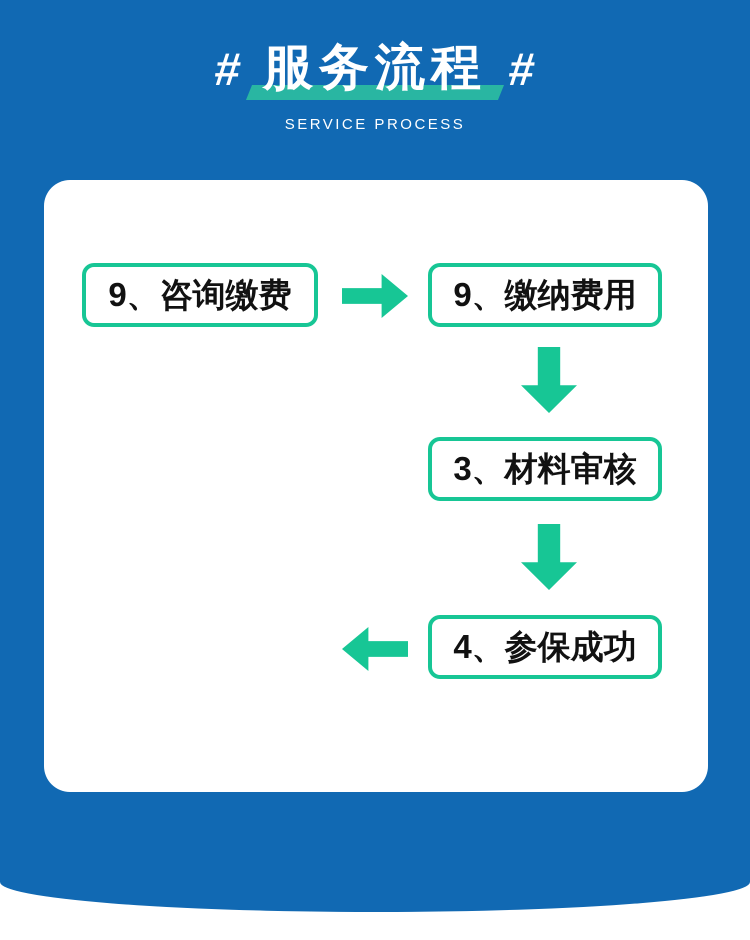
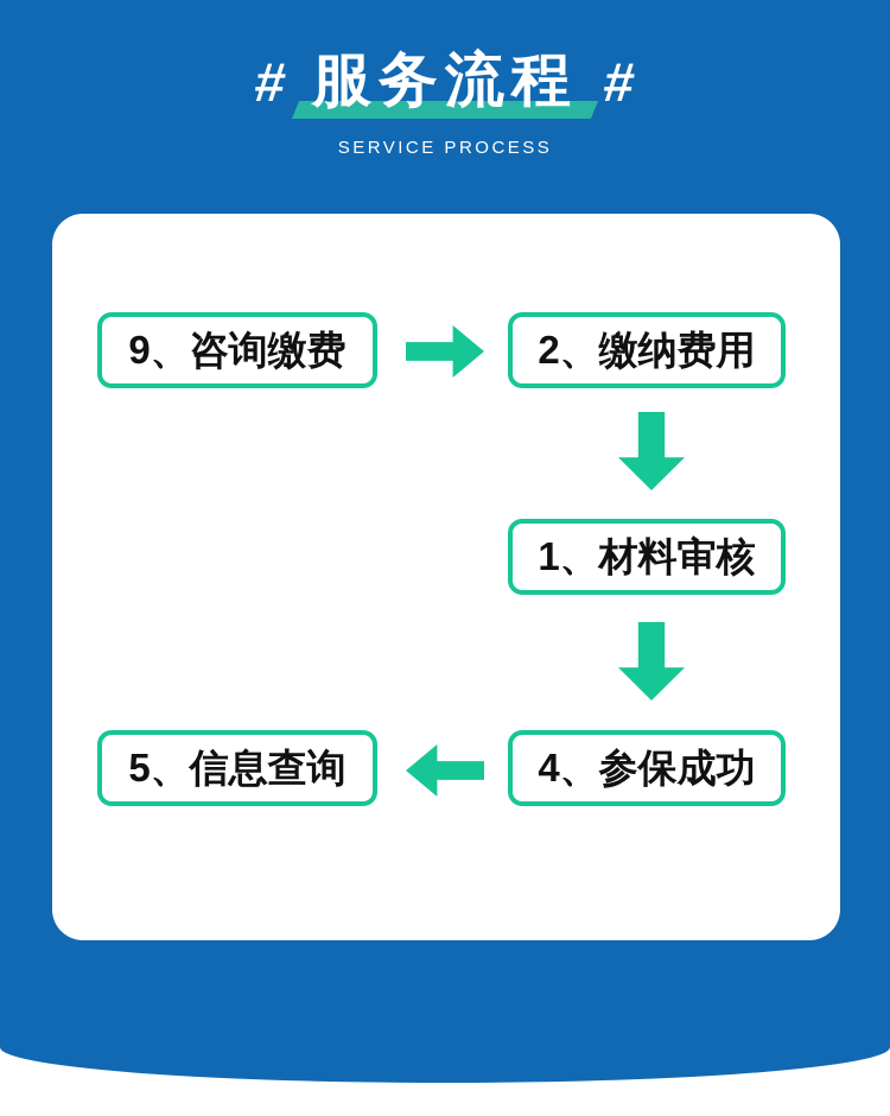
  服务流程
  SERVICE PROCESS
  9、咨询缴费
- 9、缴纳费用
+ 2、缴纳费用
- 3、材料审核
+ 1、材料审核
  4、参保成功
+ 5、信息查询
